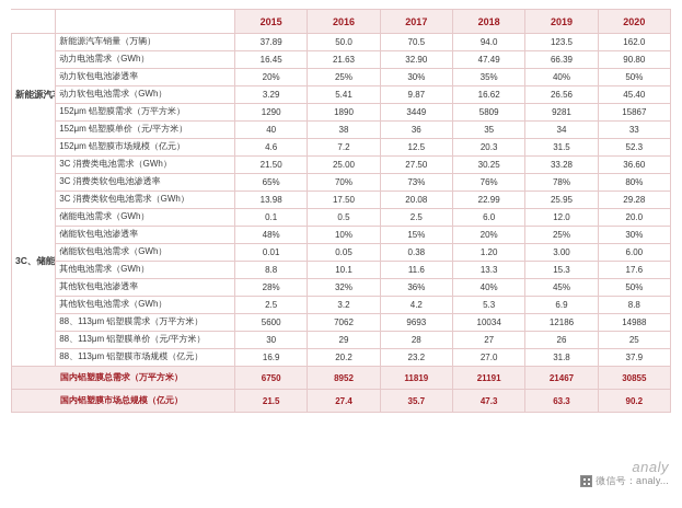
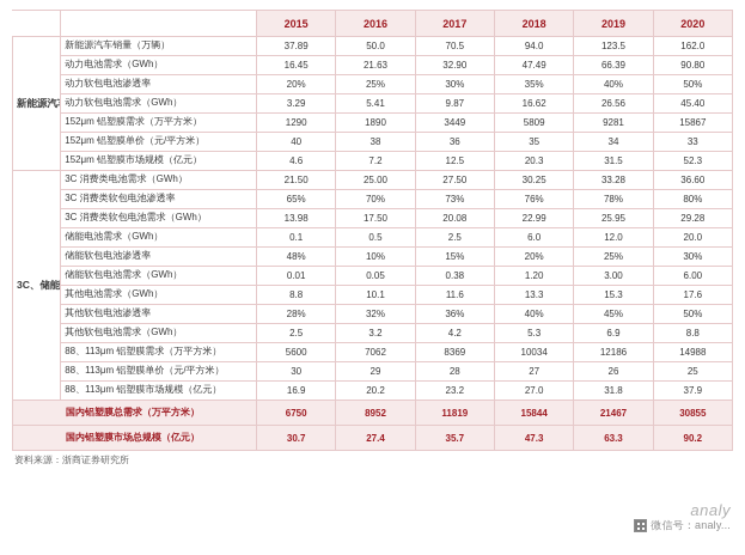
  		2015	2016	2017	2018	2019	2020
  新能源汽	新能源汽车销量（万辆）	37.89	50.0	70.5	94.0	123.5	162.0
  动力电池需求（GWh）	16.45	21.63	32.90	47.49	66.39	90.80
  动力软包电池渗透率	20%	25%	30%	35%	40%	50%
  动力软包电池需求（GWh）	3.29	5.41	9.87	16.62	26.56	45.40
  152μm 铝塑膜需求（万平方米）	1290	1890	3449	5809	9281	15867
  152μm 铝塑膜单价（元/平方米）	40	38	36	35	34	33
  152μm 铝塑膜市场规模（亿元）	4.6	7.2	12.5	20.3	31.5	52.3
  3C、储能	3C 消费类电池需求（GWh）	21.50	25.00	27.50	30.25	33.28	36.60
  3C 消费类软包电池渗透率	65%	70%	73%	76%	78%	80%
  3C 消费类软包电池需求（GWh）	13.98	17.50	20.08	22.99	25.95	29.28
  储能电池需求（GWh）	0.1	0.5	2.5	6.0	12.0	20.0
  储能软包电池渗透率	48%	10%	15%	20%	25%	30%
  储能软包电池需求（GWh）	0.01	0.05	0.38	1.20	3.00	6.00
  其他电池需求（GWh）	8.8	10.1	11.6	13.3	15.3	17.6
  其他软包电池渗透率	28%	32%	36%	40%	45%	50%
  其他软包电池需求（GWh）	2.5	3.2	4.2	5.3	6.9	8.8
- 88、113μm 铝塑膜需求（万平方米）	5600	7062	9693	10034	12186	14988
+ 88、113μm 铝塑膜需求（万平方米）	5600	7062	8369	10034	12186	14988
  88、113μm 铝塑膜单价（元/平方米）	30	29	28	27	26	25
  88、113μm 铝塑膜市场规模（亿元）	16.9	20.2	23.2	27.0	31.8	37.9
- 国内铝塑膜总需求（万平方米）	6750	8952	11819	21191	21467	30855
+ 国内铝塑膜总需求（万平方米）	6750	8952	11819	15844	21467	30855
- 国内铝塑膜市场总规模（亿元）	21.5	27.4	35.7	47.3	63.3	90.2
+ 国内铝塑膜市场总规模（亿元）	30.7	27.4	35.7	47.3	63.3	90.2
+ 资料来源：浙商证券研究所
  analy
  微信号：analy...
